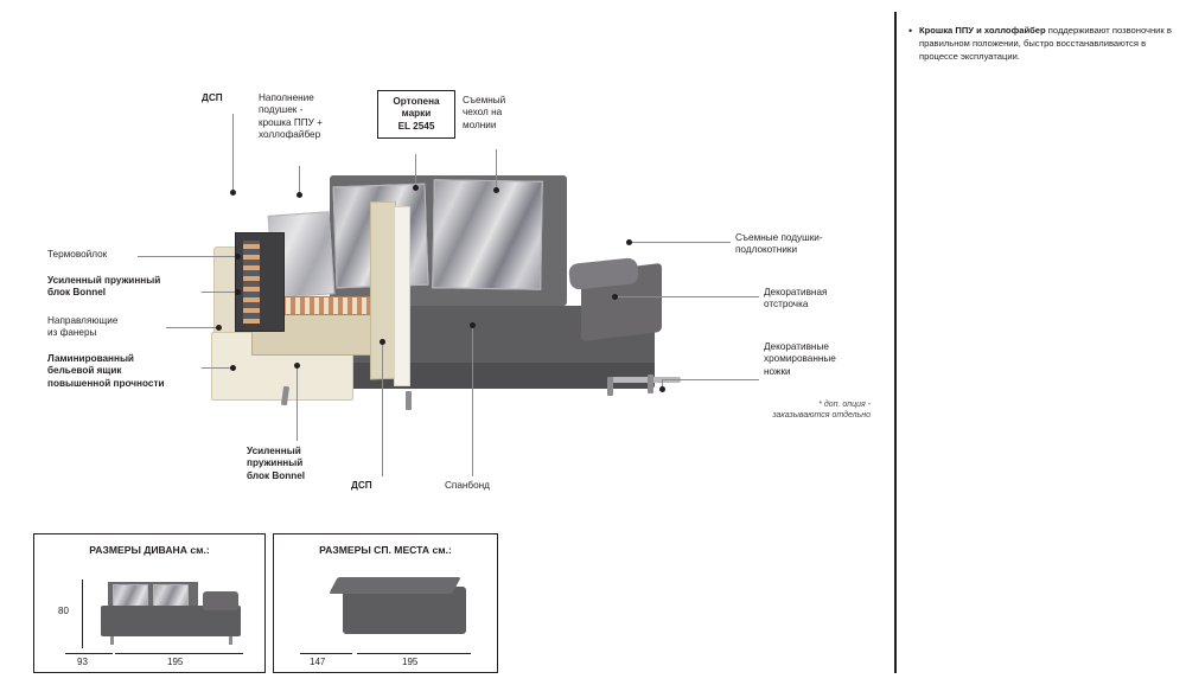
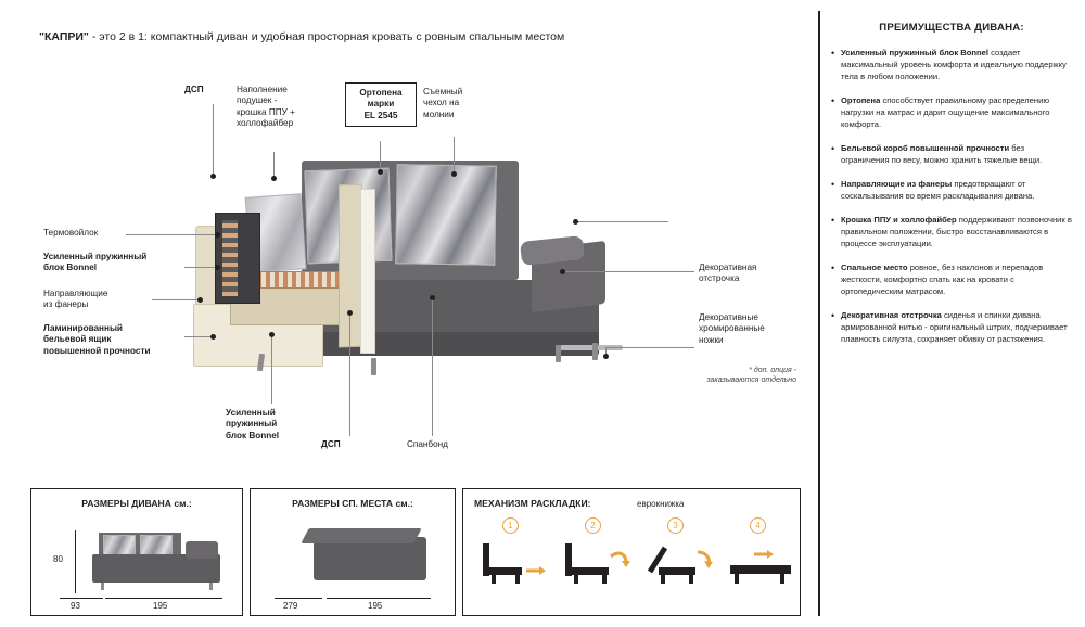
+ "КАПРИ" - это 2 в 1: компактный диван и удобная просторная кровать с ровным спальным местом
  ДСП
  Наполнение
  подушек -
  крошка ППУ +
  холлофайбер
  Ортопена
  марки
  EL 2545
  Съемный
  чехол на
  молнии
  Термовойлок
  Усиленный пружинный
  блок Bonnel
  Направляющие
  из фанеры
  Ламинированный
  бельевой ящик
  повышенной прочности
  Усиленный
  пружинный
  блок Bonnel
  ДСП
  Спанбонд
- Съемные подушки-
- подлокотники
  Декоративная
  отстрочка
  Декоративные
  хромированные
  ножки
  РАЗМЕРЫ ДИВАНА см.:
  80
  93
  195
  РАЗМЕРЫ СП. МЕСТА см.:
- 147
+ 279
  195
+ МЕХАНИЗМ РАСКЛАДКИ:
+ еврокнижка
+ 1
+ 2
+ 3
+ 4
+ ПРЕИМУЩЕСТВА ДИВАНА:
+ Усиленный пружинный блок Bonnel создает максимальный уровень комфорта и идеальную поддержку тела в любом положении.
+ Ортопена способствует правильному распределению нагрузки на матрас и дарит ощущение максимального комфорта.
+ Бельевой короб повышенной прочности без ограничения по весу, можно хранить тяжелые вещи.
+ Направляющие из фанеры предотвращают от соскальзывания во время раскладывания дивана.
  Крошка ППУ и холлофайбер поддерживают позвоночник в правильном положении, быстро восстанавливаются в процессе эксплуатации.
+ Спальное место ровное, без наклонов и перепадов жесткости, комфортно спать как на кровати с ортопедическим матрасом.
+ Декоративная отстрочка сиденья и спинки дивана армированной нитью - оригинальный штрих, подчеркивает плавность силуэта, сохраняет обивку от растяжения.
